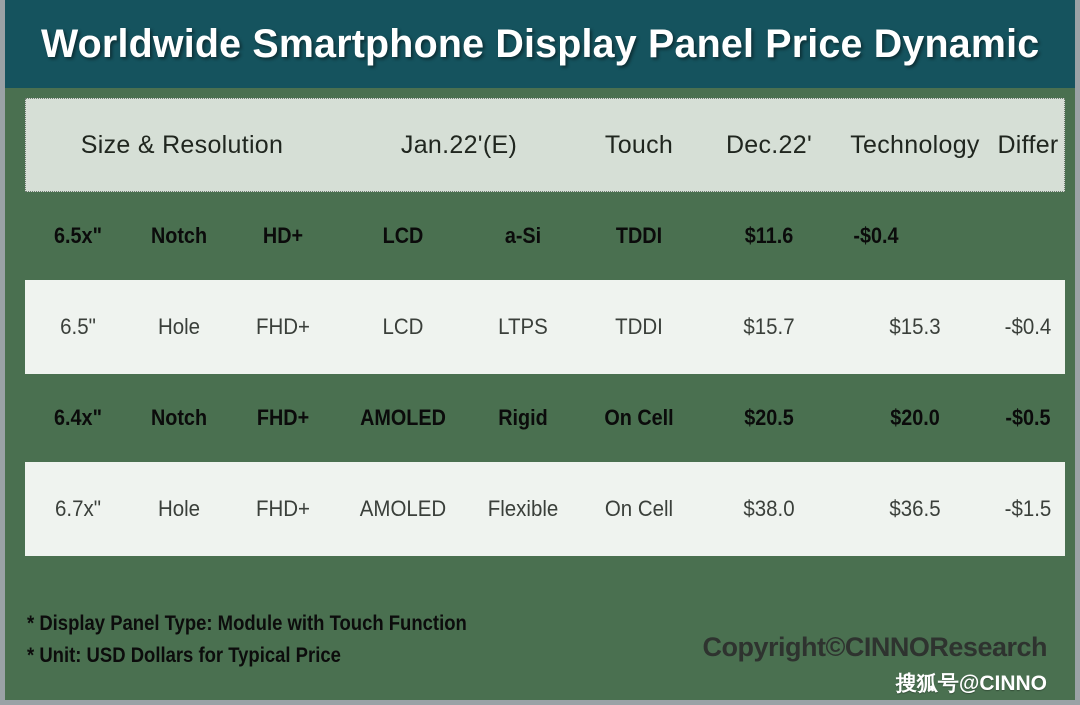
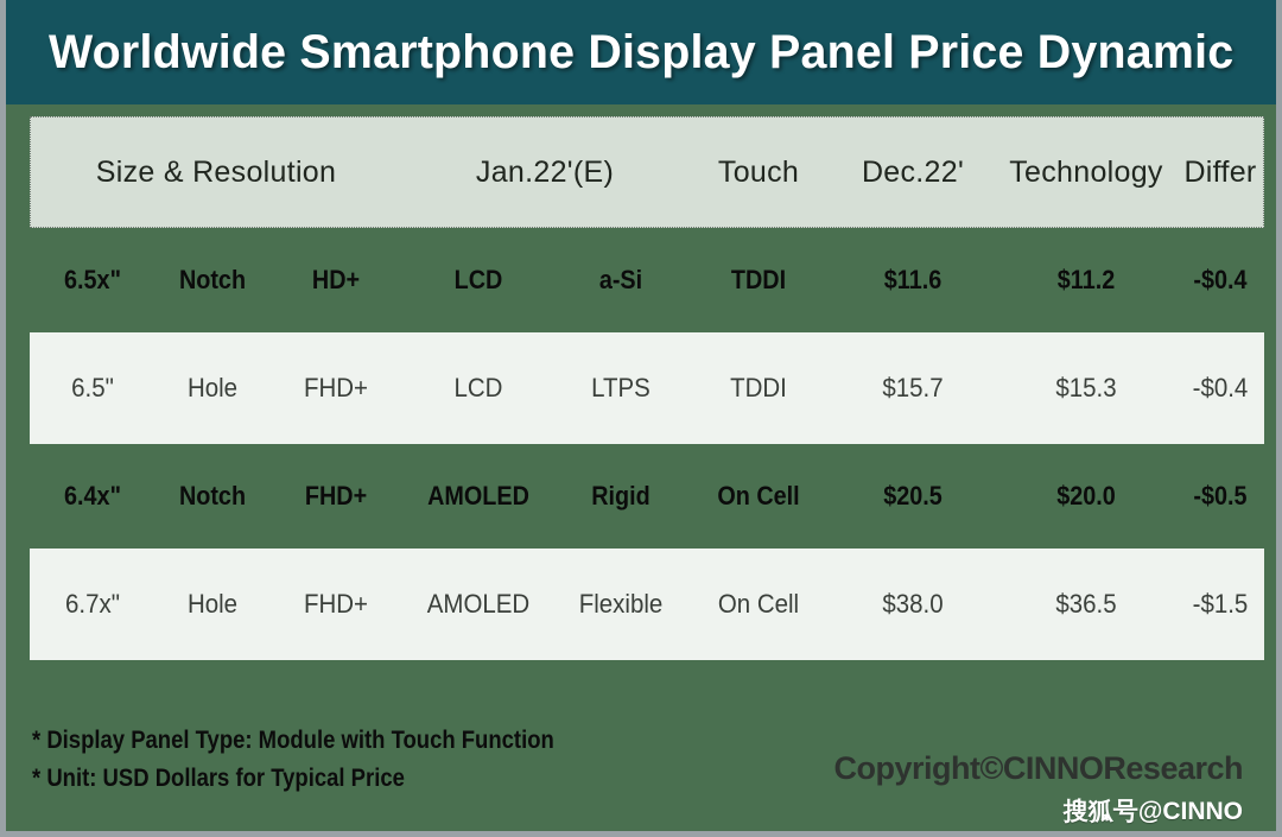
  Worldwide Smartphone Display Panel Price Dynamic
  Size & Resolution
  Jan.22'(E)
  Touch
  Dec.22'
  Technology
  Differ
  6.5x"
  Notch
  HD+
  LCD
  a-Si
  TDDI
  $11.6
+ $11.2
  -$0.4
  6.5"
  Hole
  FHD+
  LCD
  LTPS
  TDDI
  $15.7
  $15.3
  -$0.4
  6.4x"
  Notch
  FHD+
  AMOLED
  Rigid
  On Cell
  $20.5
  $20.0
  -$0.5
  6.7x"
  Hole
  FHD+
  AMOLED
  Flexible
  On Cell
  $38.0
  $36.5
  -$1.5
  * Display Panel Type: Module with Touch Function
  * Unit: USD Dollars for Typical Price
  Copyright©CINNOResearch
  搜狐号@CINNO
